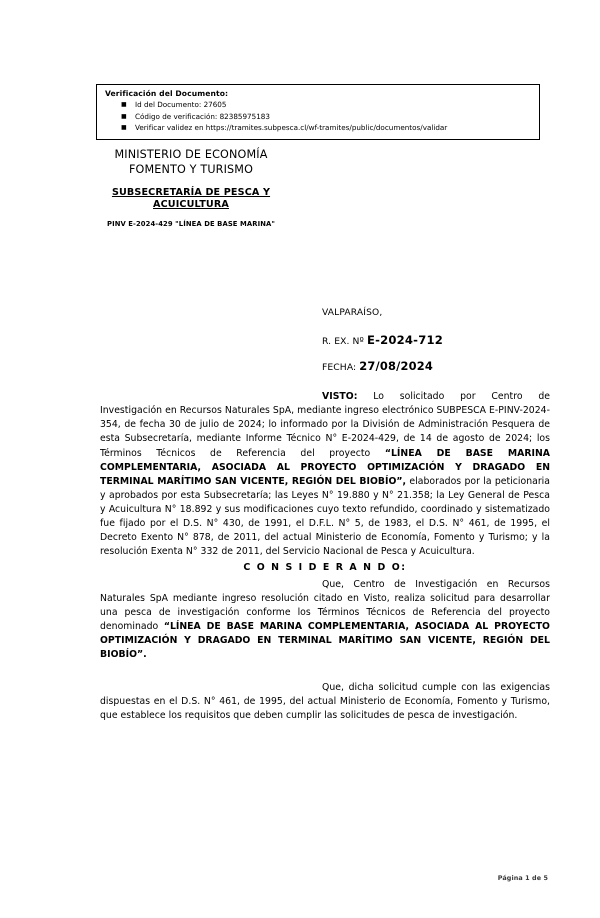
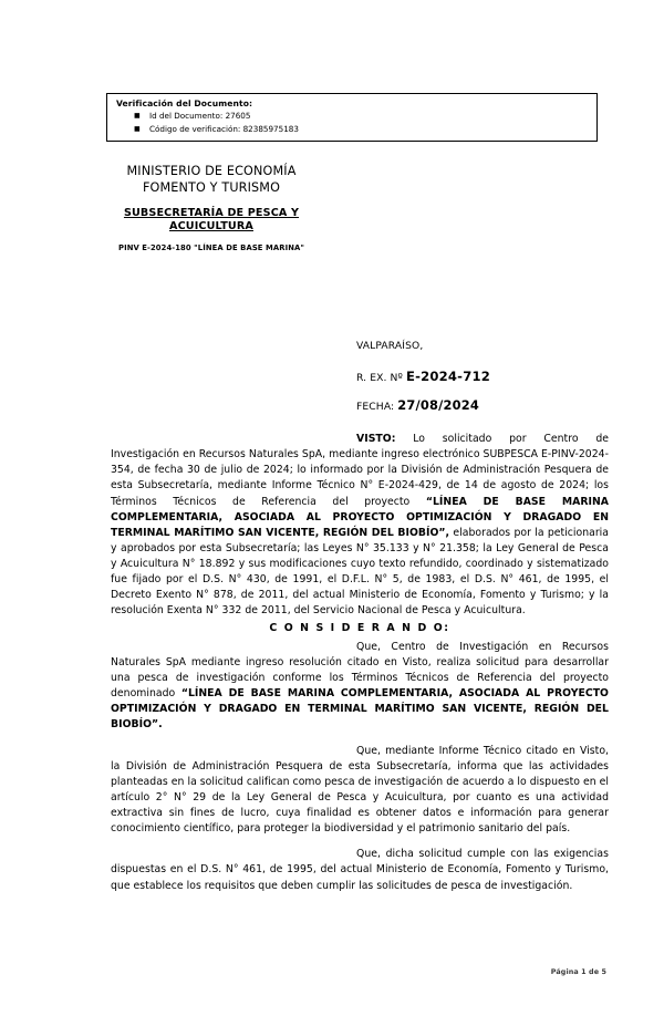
  Verificación del Documento:
  Id del Documento: 27605
  Código de verificación: 82385975183
- Verificar validez en https://tramites.subpesca.cl/wf-tramites/public/documentos/validar
  MINISTERIO DE ECONOMÍA
  FOMENTO Y TURISMO
  SUBSECRETARÍA DE PESCA Y
  ACUICULTURA
- PINV E-2024-429 "LÍNEA DE BASE MARINA"
+ PINV E-2024-180 "LÍNEA DE BASE MARINA"
  VALPARAÍSO,
  R. EX. Nº E-2024-712
  FECHA: 27/08/2024
- VISTO: Lo solicitado por Centro de Investigación en Recursos Naturales SpA, mediante ingreso electrónico SUBPESCA E-PINV-2024-354, de fecha 30 de julio de 2024; lo informado por la División de Administración Pesquera de esta Subsecretaría, mediante Informe Técnico N° E-2024-429, de 14 de agosto de 2024; los Términos Técnicos de Referencia del proyecto “LÍNEA DE BASE MARINA COMPLEMENTARIA, ASOCIADA AL PROYECTO OPTIMIZACIÓN Y DRAGADO EN TERMINAL MARÍTIMO SAN VICENTE, REGIÓN DEL BIOBÍO”, elaborados por la peticionaria y aprobados por esta Subsecretaría; las Leyes N° 19.880 y N° 21.358; la Ley General de Pesca y Acuicultura N° 18.892 y sus modificaciones cuyo texto refundido, coordinado y sistematizado fue fijado por el D.S. N° 430, de 1991, el D.F.L. N° 5, de 1983, el D.S. N° 461, de 1995, el Decreto Exento N° 878, de 2011, del actual Ministerio de Economía, Fomento y Turismo; y la resolución Exenta N° 332 de 2011, del Servicio Nacional de Pesca y Acuicultura.
+ VISTO: Lo solicitado por Centro de Investigación en Recursos Naturales SpA, mediante ingreso electrónico SUBPESCA E-PINV-2024-354, de fecha 30 de julio de 2024; lo informado por la División de Administración Pesquera de esta Subsecretaría, mediante Informe Técnico N° E-2024-429, de 14 de agosto de 2024; los Términos Técnicos de Referencia del proyecto “LÍNEA DE BASE MARINA COMPLEMENTARIA, ASOCIADA AL PROYECTO OPTIMIZACIÓN Y DRAGADO EN TERMINAL MARÍTIMO SAN VICENTE, REGIÓN DEL BIOBÍO”, elaborados por la peticionaria y aprobados por esta Subsecretaría; las Leyes N° 35.133 y N° 21.358; la Ley General de Pesca y Acuicultura N° 18.892 y sus modificaciones cuyo texto refundido, coordinado y sistematizado fue fijado por el D.S. N° 430, de 1991, el D.F.L. N° 5, de 1983, el D.S. N° 461, de 1995, el Decreto Exento N° 878, de 2011, del actual Ministerio de Economía, Fomento y Turismo; y la resolución Exenta N° 332 de 2011, del Servicio Nacional de Pesca y Acuicultura.
  C O N S I D E R A N D O:
  Que, Centro de Investigación en Recursos Naturales SpA mediante ingreso resolución citado en Visto, realiza solicitud para desarrollar una pesca de investigación conforme los Términos Técnicos de Referencia del proyecto denominado “LÍNEA DE BASE MARINA COMPLEMENTARIA, ASOCIADA AL PROYECTO OPTIMIZACIÓN Y DRAGADO EN TERMINAL MARÍTIMO SAN VICENTE, REGIÓN DEL BIOBÍO”.
+ Que, mediante Informe Técnico citado en Visto, la División de Administración Pesquera de esta Subsecretaría, informa que las actividades planteadas en la solicitud califican como pesca de investigación de acuerdo a lo dispuesto en el artículo 2° N° 29 de la Ley General de Pesca y Acuicultura, por cuanto es una actividad extractiva sin fines de lucro, cuya finalidad es obtener datos e información para generar conocimiento científico, para proteger la biodiversidad y el patrimonio sanitario del país.
  Que, dicha solicitud cumple con las exigencias dispuestas en el D.S. N° 461, de 1995, del actual Ministerio de Economía, Fomento y Turismo, que establece los requisitos que deben cumplir las solicitudes de pesca de investigación.
  Página 1 de 5
